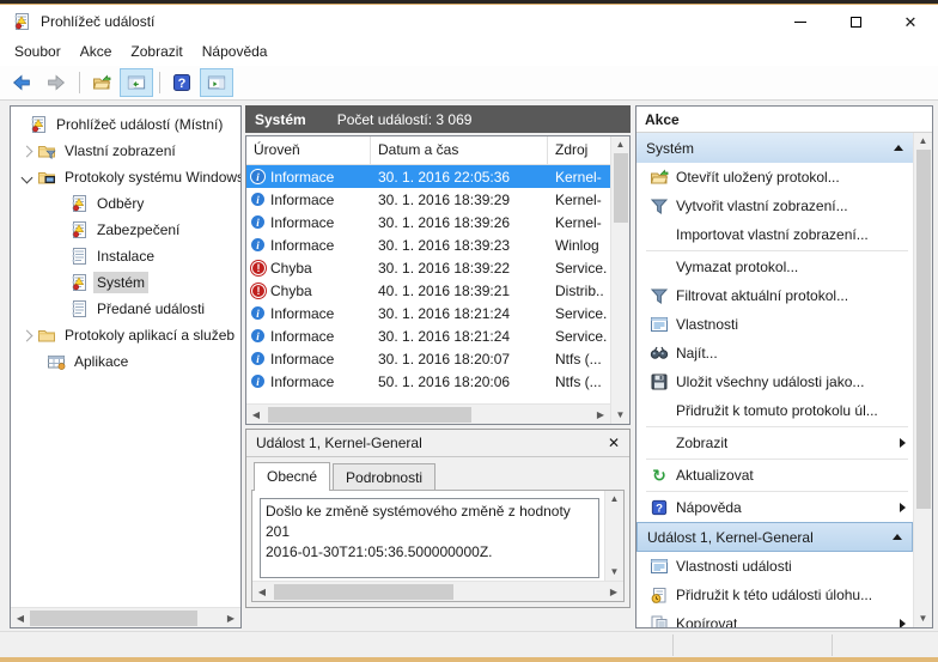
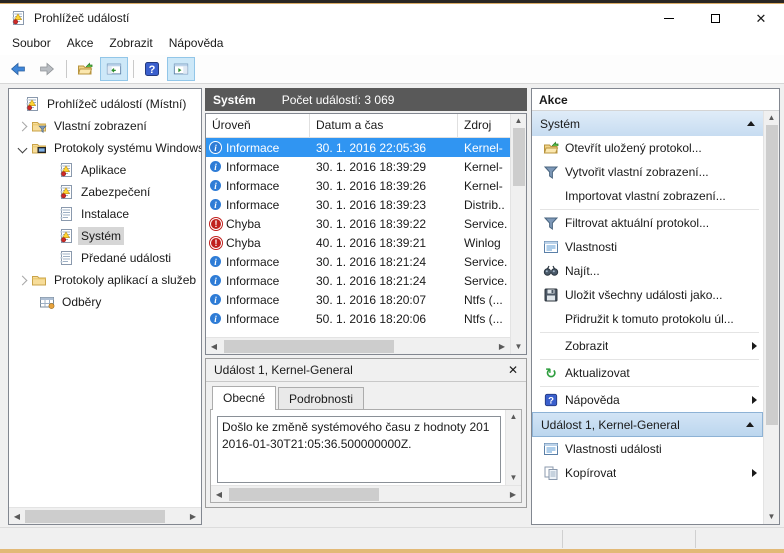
  Prohlížeč událostí
  ✕
  Soubor
  Akce
  Zobrazit
  Nápověda
  Prohlížeč událostí (Místní)
  Vlastní zobrazení
  Protokoly systému Window
- Odběry
+ Aplikace
  Zabezpečení
  Instalace
  Systém
  Předané události
  Protokoly aplikací a služeb
- Aplikace
+ Odběry
  ◀
  ▶
  Systém
  Počet událostí: 3 069
  Úroveň
  Datum a čas
  Zdroj
  Informace
  30. 1. 2016 22:05:36
  Kernel-
  Informace
  30. 1. 2016 18:39:29
  Kernel-
  Informace
  30. 1. 2016 18:39:26
  Kernel-
  Informace
  30. 1. 2016 18:39:23
- Winlog
+ Distrib..
  Chyba
  30. 1. 2016 18:39:22
  Service.
  Chyba
  40. 1. 2016 18:39:21
- Distrib..
+ Winlog
  Informace
  30. 1. 2016 18:21:24
  Service.
  Informace
  30. 1. 2016 18:21:24
  Service.
  Informace
  30. 1. 2016 18:20:07
  Ntfs (...
  Informace
  50. 1. 2016 18:20:06
  Ntfs (...
  ◀
  ▶
  ▲
  ▼
  Událost 1, Kernel-General
  ✕
  Obecné
  Podrobnosti
- Došlo ke změně systémového změně z hodnoty 201
+ Došlo ke změně systémového času z hodnoty 201
  2016-01-30T21:05:36.500000000Z.
  ▲
  ▼
  ◀
  ▶
  Akce
  Systém
  Otevřít uložený protokol...
  Vytvořit vlastní zobrazení...
  Importovat vlastní zobrazení...
- Vymazat protokol...
  Filtrovat aktuální protokol...
  Vlastnosti
  Najít...
  Uložit všechny události jako...
  Přidružit k tomuto protokolu úl...
  Zobrazit
  ↻
  Aktualizovat
  Nápověda
  Událost 1, Kernel-General
  Vlastnosti události
- Přidružit k této události úlohu...
  Kopírovat
  ▲
  ▼
